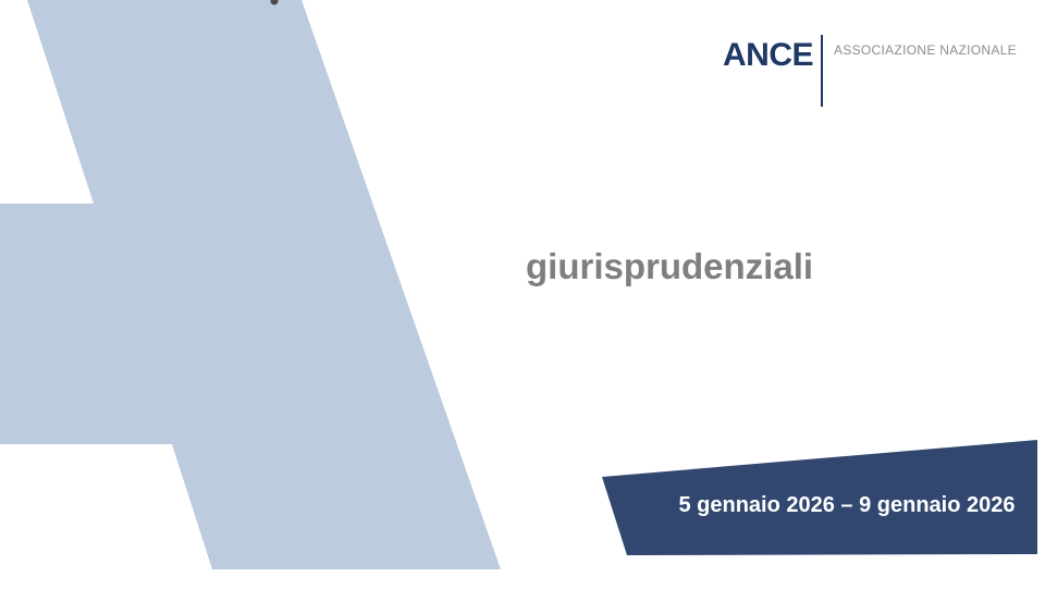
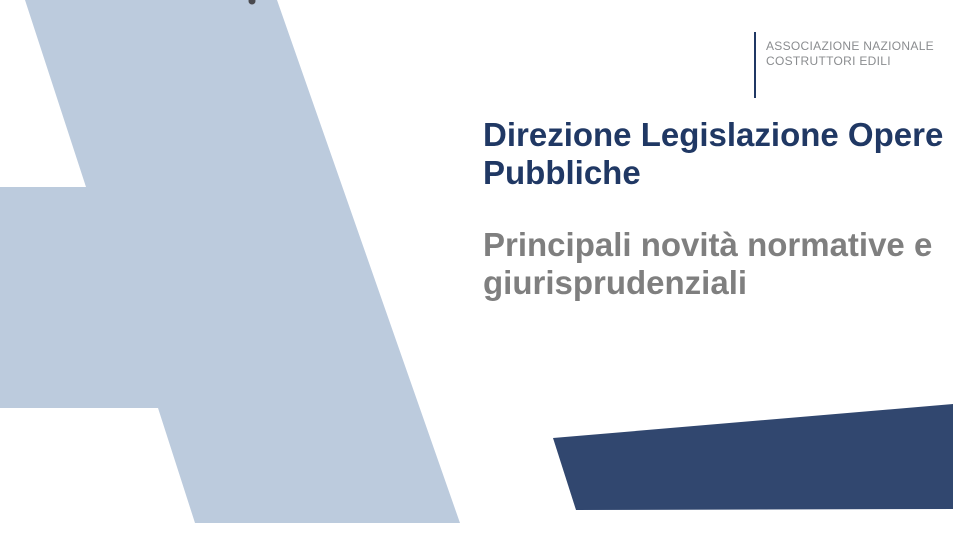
- ANCE
  ASSOCIAZIONE NAZIONALE
+ COSTRUTTORI EDILI
+ Direzione Legislazione Opere
+ Pubbliche
+ Principali novità normative e
  giurisprudenziali
- 5 gennaio 2026 – 9 gennaio 2026
